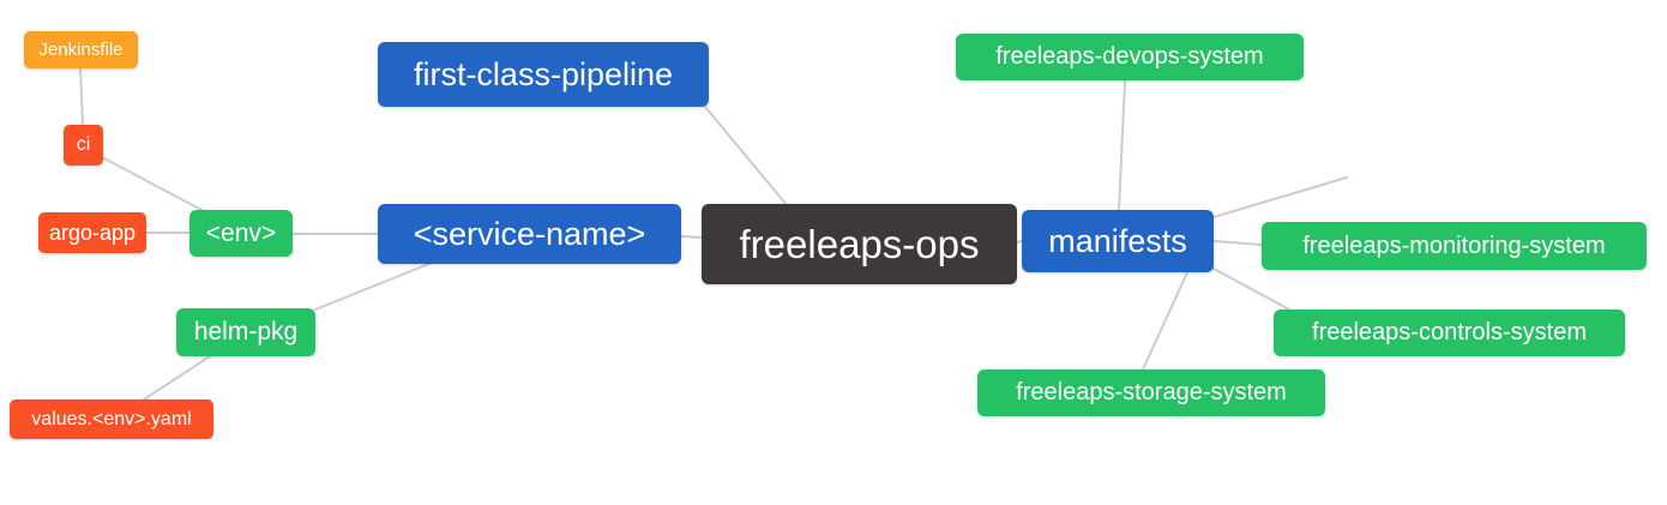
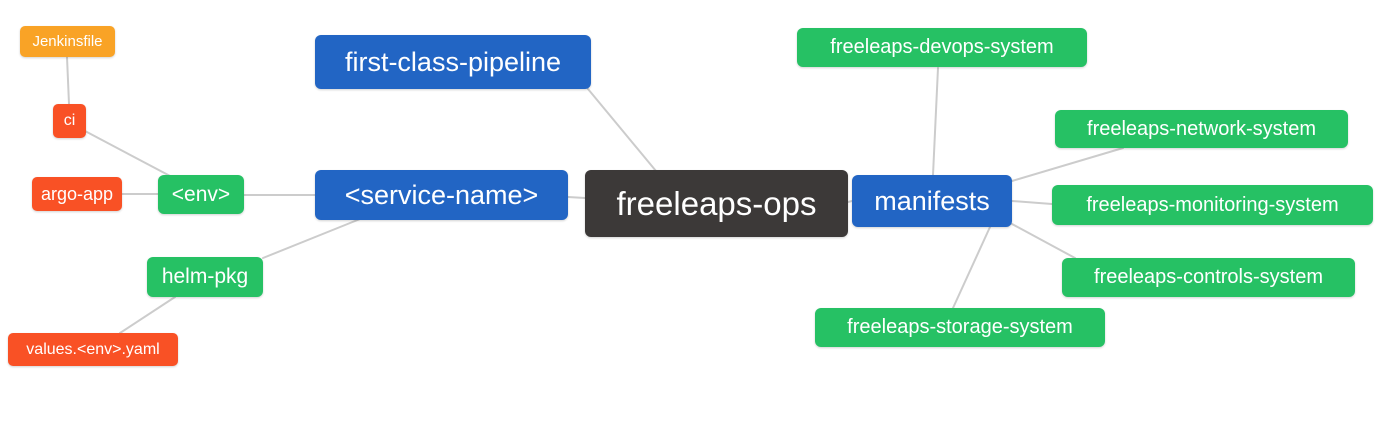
  Jenkinsfile
  ci
  argo-app
  <env>
  helm-pkg
  values.<env>.yaml
  first-class-pipeline
  <service-name>
  freeleaps-ops
  manifests
  freeleaps-devops-system
+ freeleaps-network-system
  freeleaps-monitoring-system
  freeleaps-controls-system
  freeleaps-storage-system
